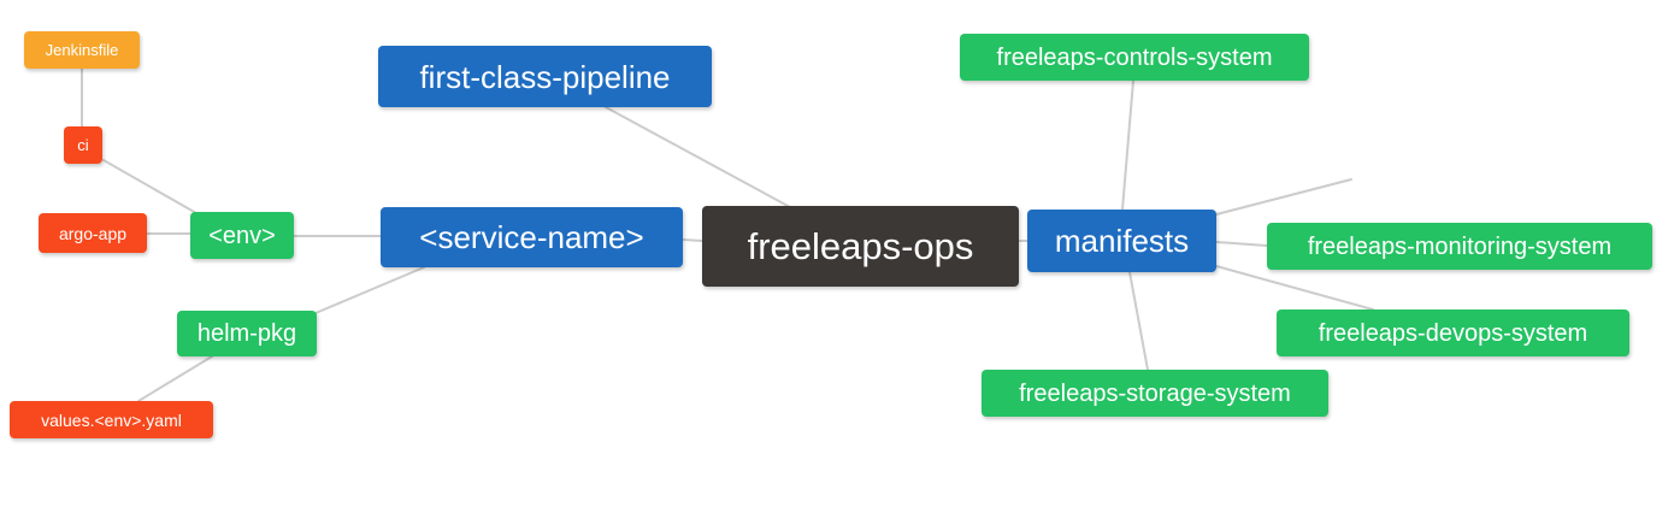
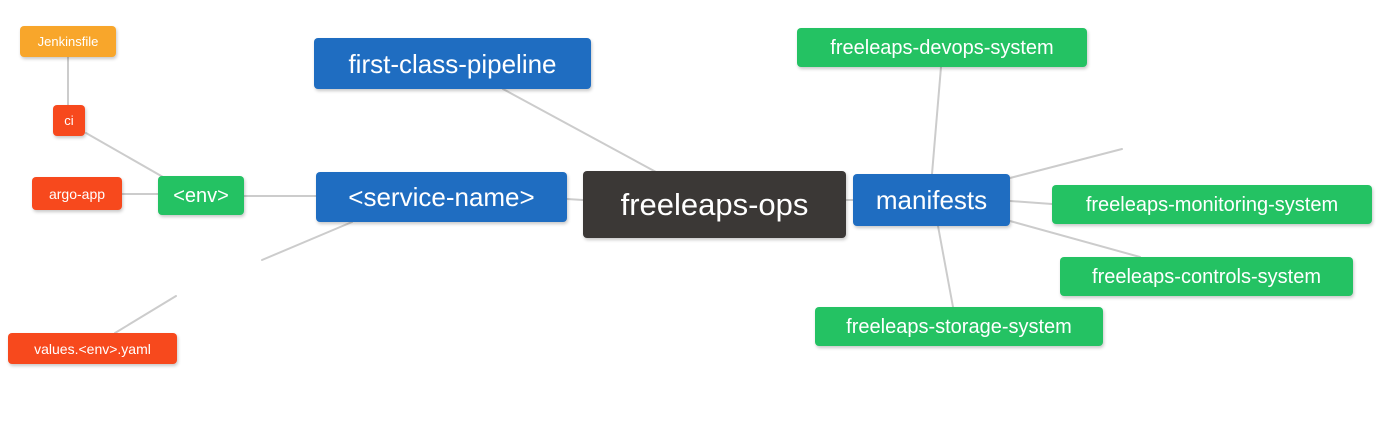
  Jenkinsfile
  ci
  argo-app
  <env>
- helm-pkg
  values.<env>.yaml
  first-class-pipeline
  <service-name>
  freeleaps-ops
  manifests
- freeleaps-controls-system
+ freeleaps-devops-system
  freeleaps-monitoring-system
- freeleaps-devops-system
+ freeleaps-controls-system
  freeleaps-storage-system
